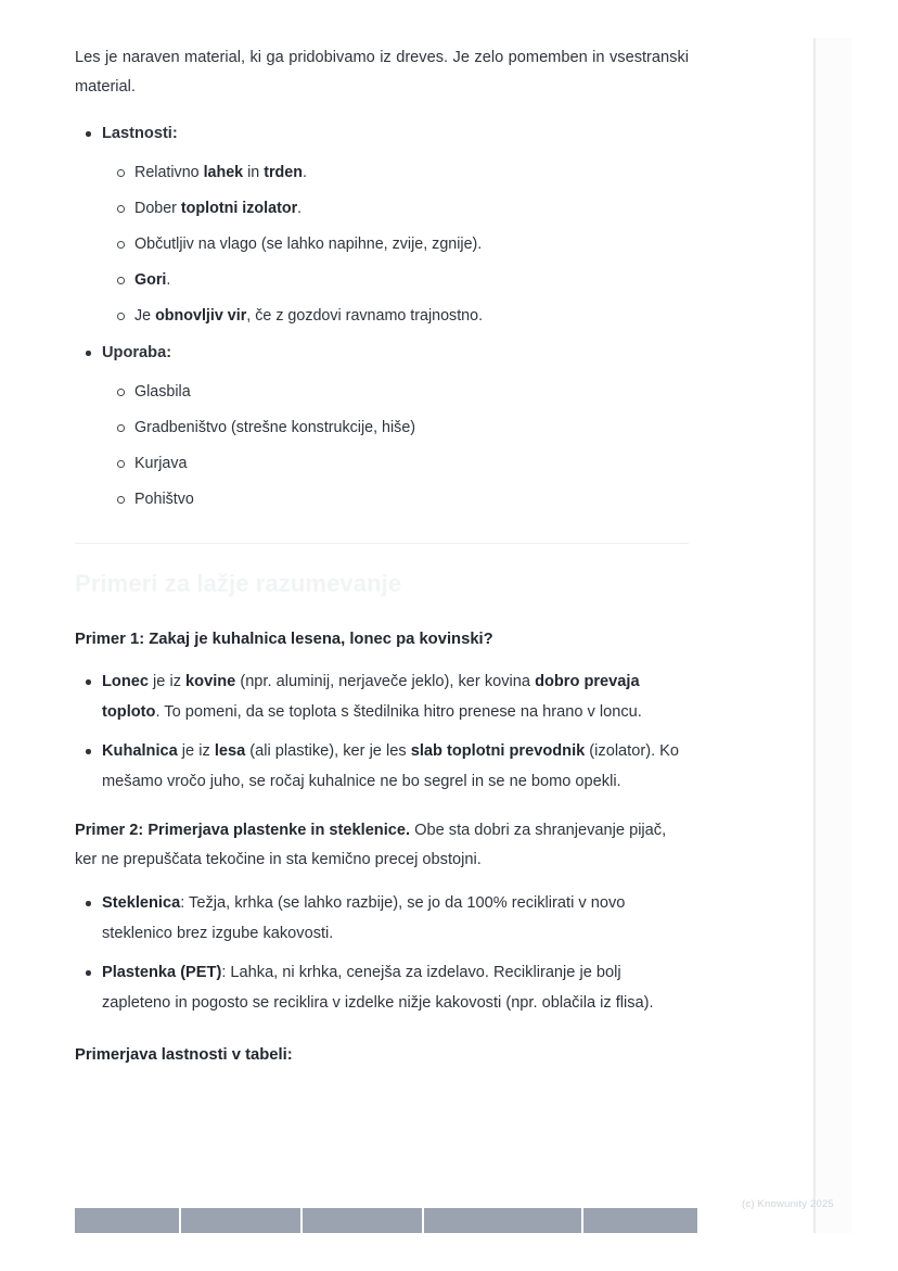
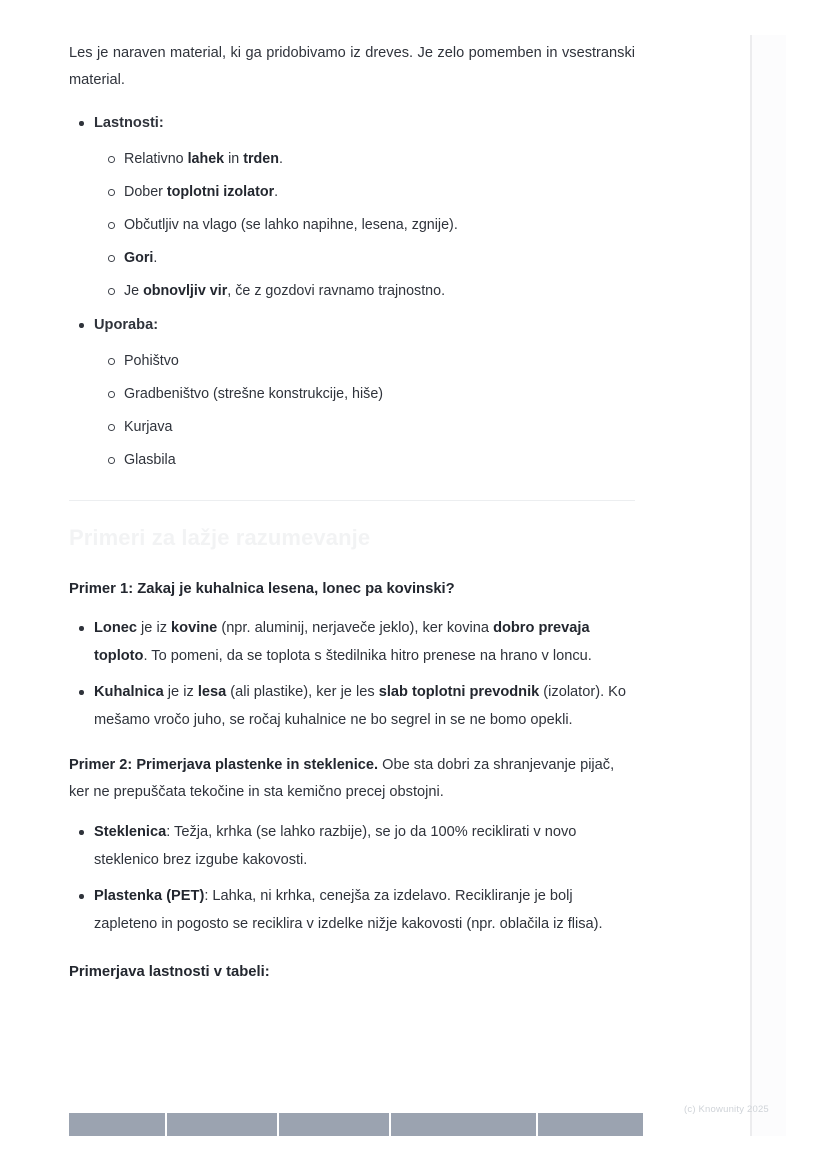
  Les je naraven material, ki ga pridobivamo iz dreves. Je zelo pomemben in vsestranski material.
  Lastnosti:
  Relativno lahek in trden.
  Dober toplotni izolator.
- Občutljiv na vlago (se lahko napihne, zvije, zgnije).
+ Občutljiv na vlago (se lahko napihne, lesena, zgnije).
  Gori.
  Je obnovljiv vir, če z gozdovi ravnamo trajnostno.
  Uporaba:
- Glasbila
+ Pohištvo
  Gradbeništvo (strešne konstrukcije, hiše)
  Kurjava
- Pohištvo
+ Glasbila
  Primer 1: Zakaj je kuhalnica lesena, lonec pa kovinski?
  Lonec je iz kovine (npr. aluminij, nerjaveče jeklo), ker kovina dobro prevaja toploto. To pomeni, da se toplota s štedilnika hitro prenese na hrano v loncu.
  Kuhalnica je iz lesa (ali plastike), ker je les slab toplotni prevodnik (izolator). Ko mešamo vročo juho, se ročaj kuhalnice ne bo segrel in se ne bomo opekli.
  Primer 2: Primerjava plastenke in steklenice. Obe sta dobri za shranjevanje pijač, ker ne prepuščata tekočine in sta kemično precej obstojni.
  Steklenica: Težja, krhka (se lahko razbije), se jo da 100% reciklirati v novo steklenico brez izgube kakovosti.
  Plastenka (PET): Lahka, ni krhka, cenejša za izdelavo. Recikliranje je bolj zapleteno in pogosto se reciklira v izdelke nižje kakovosti (npr. oblačila iz flisa).
  Primerjava lastnosti v tabeli:
  (c) Knowunity 2025
